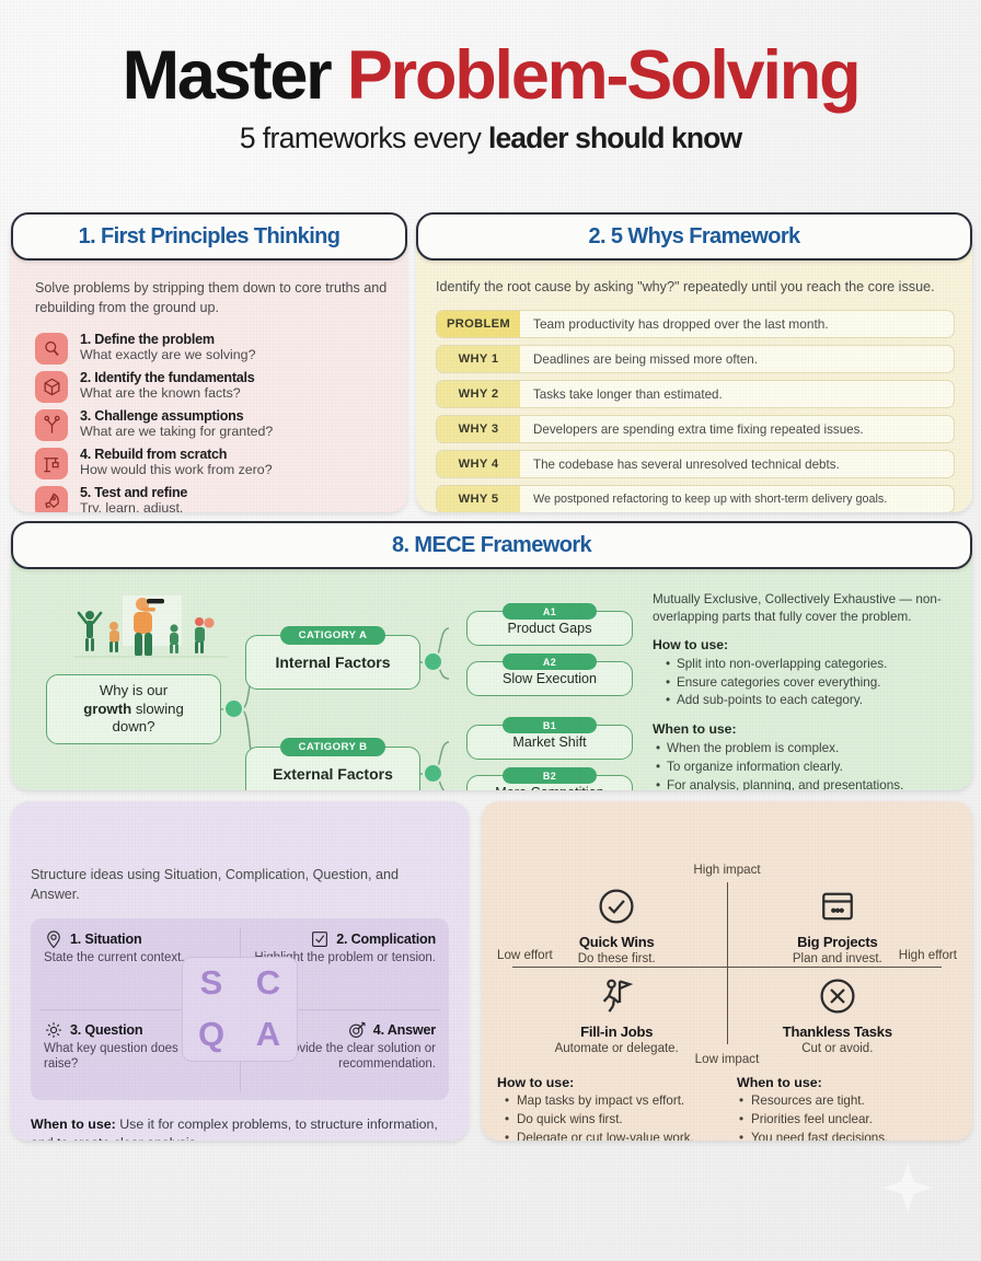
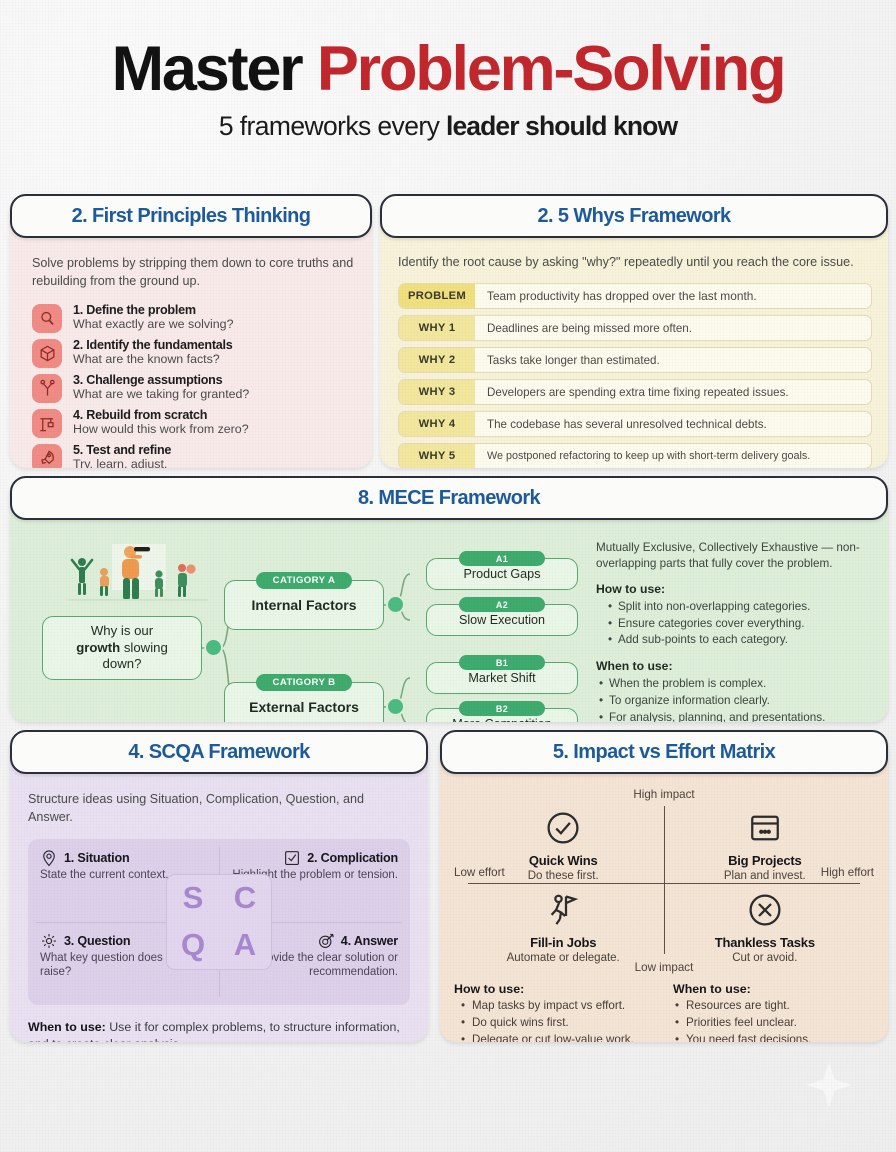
- 1. First Principles Thinking
+ 2. First Principles Thinking
  2. 5 Whys Framework
  8. MECE Framework
+ 4. SCQA Framework
+ 5. Impact vs Effort Matrix
